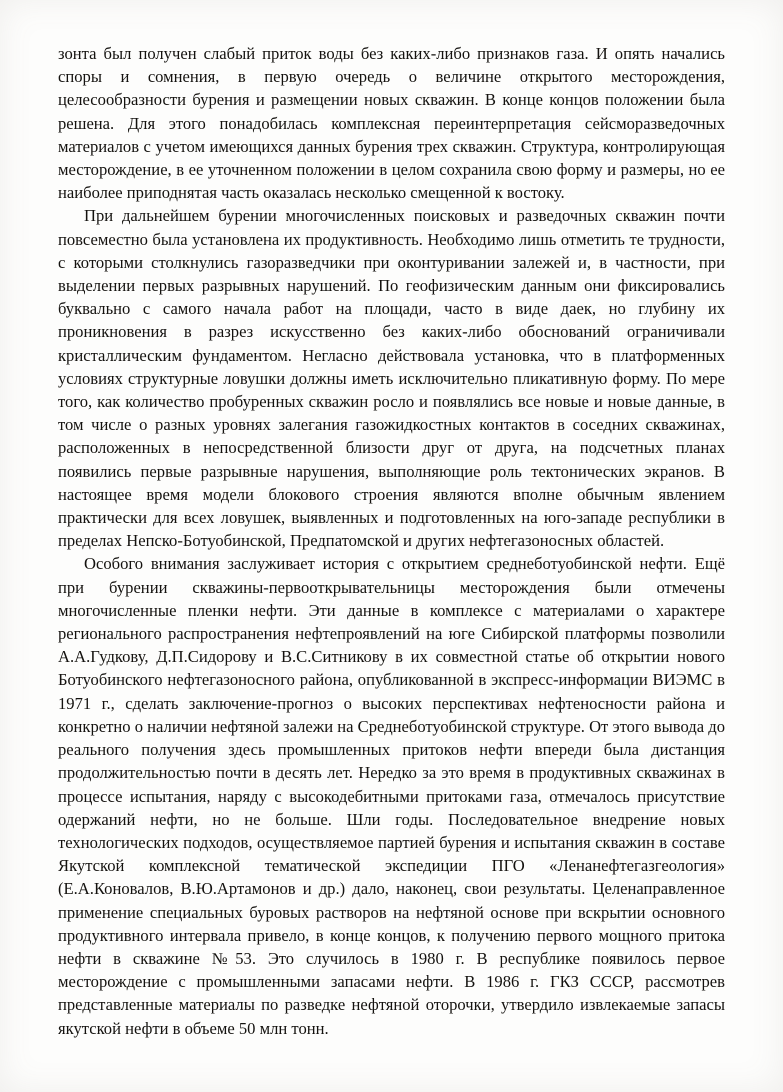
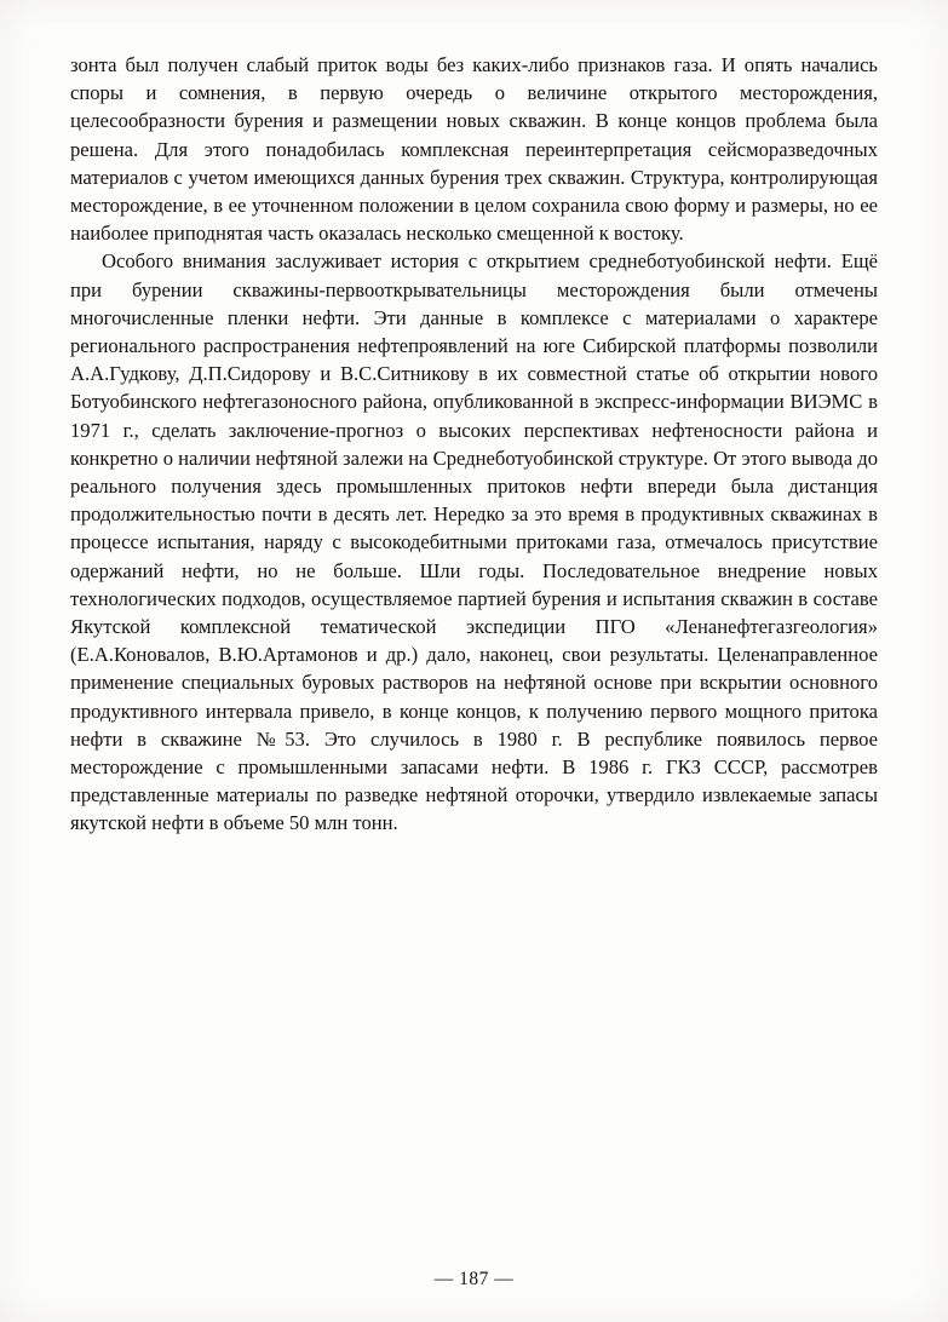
- зонта был получен слабый приток воды без каких-либо признаков газа. И опять начались споры и сомнения, в первую очередь о величине открытого месторождения, целесообразности бурения и размещении новых скважин. В конце концов положении была решена. Для этого понадобилась комплексная переинтерпретация сейсморазведочных материалов с учетом имеющихся данных бурения трех скважин. Структура, контролирующая месторождение, в ее уточненном положении в целом сохранила свою форму и размеры, но ее наиболее приподнятая часть оказалась несколько смещенной к востоку.
+ зонта был получен слабый приток воды без каких-либо признаков газа. И опять начались споры и сомнения, в первую очередь о величине открытого месторождения, целесообразности бурения и размещении новых скважин. В конце концов проблема была решена. Для этого понадобилась комплексная переинтерпретация сейсморазведочных материалов с учетом имеющихся данных бурения трех скважин. Структура, контролирующая месторождение, в ее уточненном положении в целом сохранила свою форму и размеры, но ее наиболее приподнятая часть оказалась несколько смещенной к востоку.
- При дальнейшем бурении многочисленных поисковых и разведочных скважин почти повсеместно была установлена их продуктивность. Необходимо лишь отметить те трудности, с которыми столкнулись газоразведчики при оконтуривании залежей и, в частности, при выделении первых разрывных нарушений. По геофизическим данным они фиксировались буквально с самого начала работ на площади, часто в виде даек, но глубину их проникновения в разрез искусственно без каких-либо обоснований ограничивали кристаллическим фундаментом. Негласно действовала установка, что в платформенных условиях структурные ловушки должны иметь исключительно пликативную форму. По мере того, как количество пробуренных скважин росло и появлялись все новые и новые данные, в том числе о разных уровнях залегания газожидкостных контактов в соседних скважинах, расположенных в непосредственной близости друг от друга, на подсчетных планах появились первые разрывные нарушения, выполняющие роль тектонических экранов. В настоящее время модели блокового строения являются вполне обычным явлением практически для всех ловушек, выявленных и подготовленных на юго-западе республики в пределах Непско-Ботуобинской, Предпатомской и других нефтегазоносных областей.
  Особого внимания заслуживает история с открытием среднеботуобинской нефти. Ещё при бурении скважины-первооткрывательницы месторождения были отмечены многочисленные пленки нефти. Эти данные в комплексе с материалами о характере регионального распространения нефтепроявлений на юге Сибирской платформы позволили А.А.Гудкову, Д.П.Сидорову и В.С.Ситникову в их совместной статье об открытии нового Ботуобинского нефтегазоносного района, опубликованной в экспресс-информации ВИЭМС в 1971 г., сделать заключение-прогноз о высоких перспективах нефтеносности района и конкретно о наличии нефтяной залежи на Среднеботуобинской структуре. От этого вывода до реального получения здесь промышленных притоков нефти впереди была дистанция продолжительностью почти в десять лет. Нередко за это время в продуктивных скважинах в процессе испытания, наряду с высокодебитными притоками газа, отмечалось присутствие одержаний нефти, но не больше. Шли годы. Последовательное внедрение новых технологических подходов, осуществляемое партией бурения и испытания скважин в составе Якутской комплексной тематической экспедиции ПГО «Ленанефтегазгеология» (Е.А.Коновалов, В.Ю.Артамонов и др.) дало, наконец, свои результаты. Целенаправленное применение специальных буровых растворов на нефтяной основе при вскрытии основного продуктивного интервала привело, в конце концов, к получению первого мощного притока нефти в скважине №53. Это случилось в 1980 г. В республике появилось первое месторождение с промышленными запасами нефти. В 1986 г. ГКЗ СССР, рассмотрев представленные материалы по разведке нефтяной оторочки, утвердило извлекаемые запасы якутской нефти в объеме 50 млн тонн.
+ — 187 —
